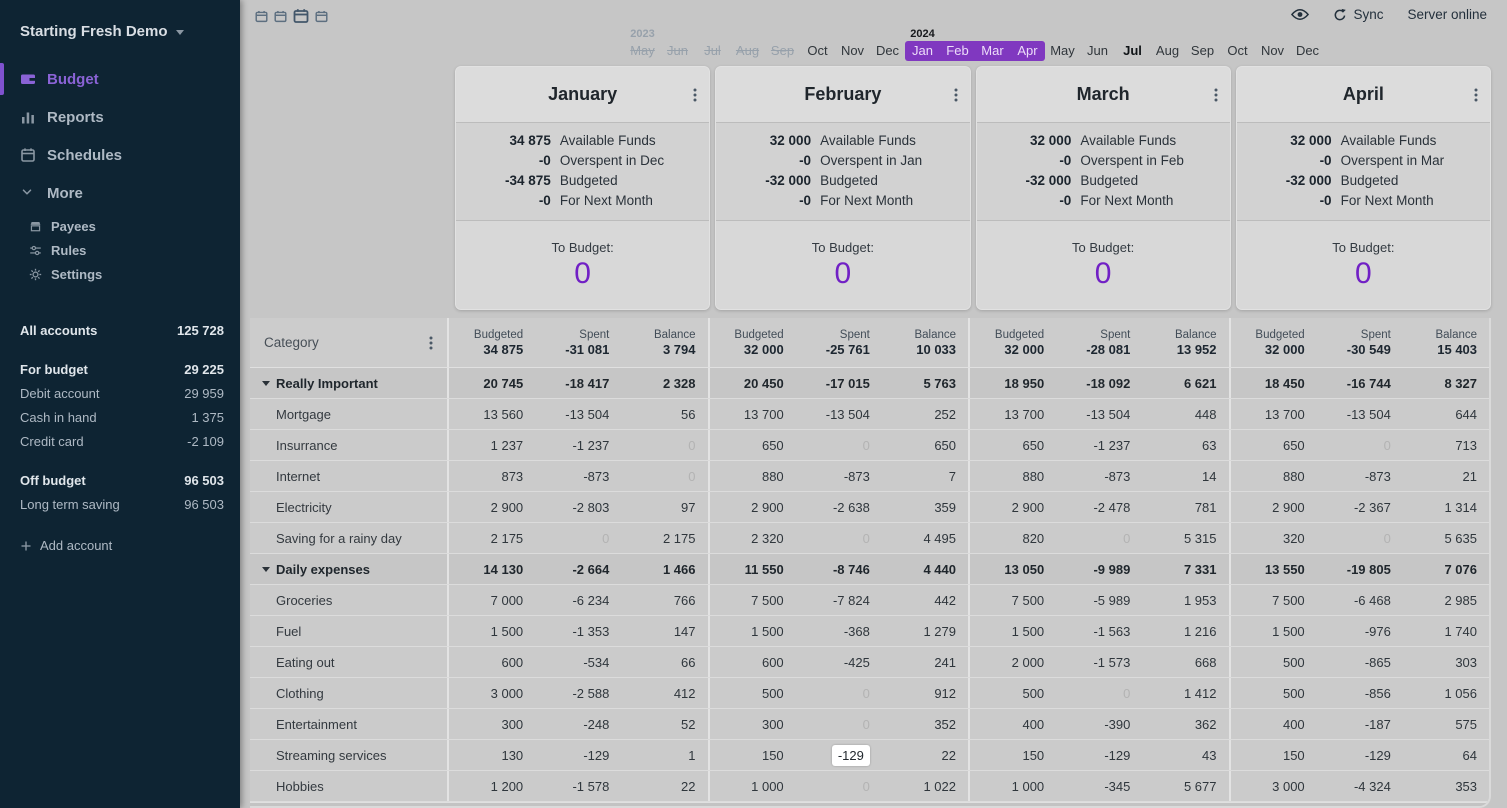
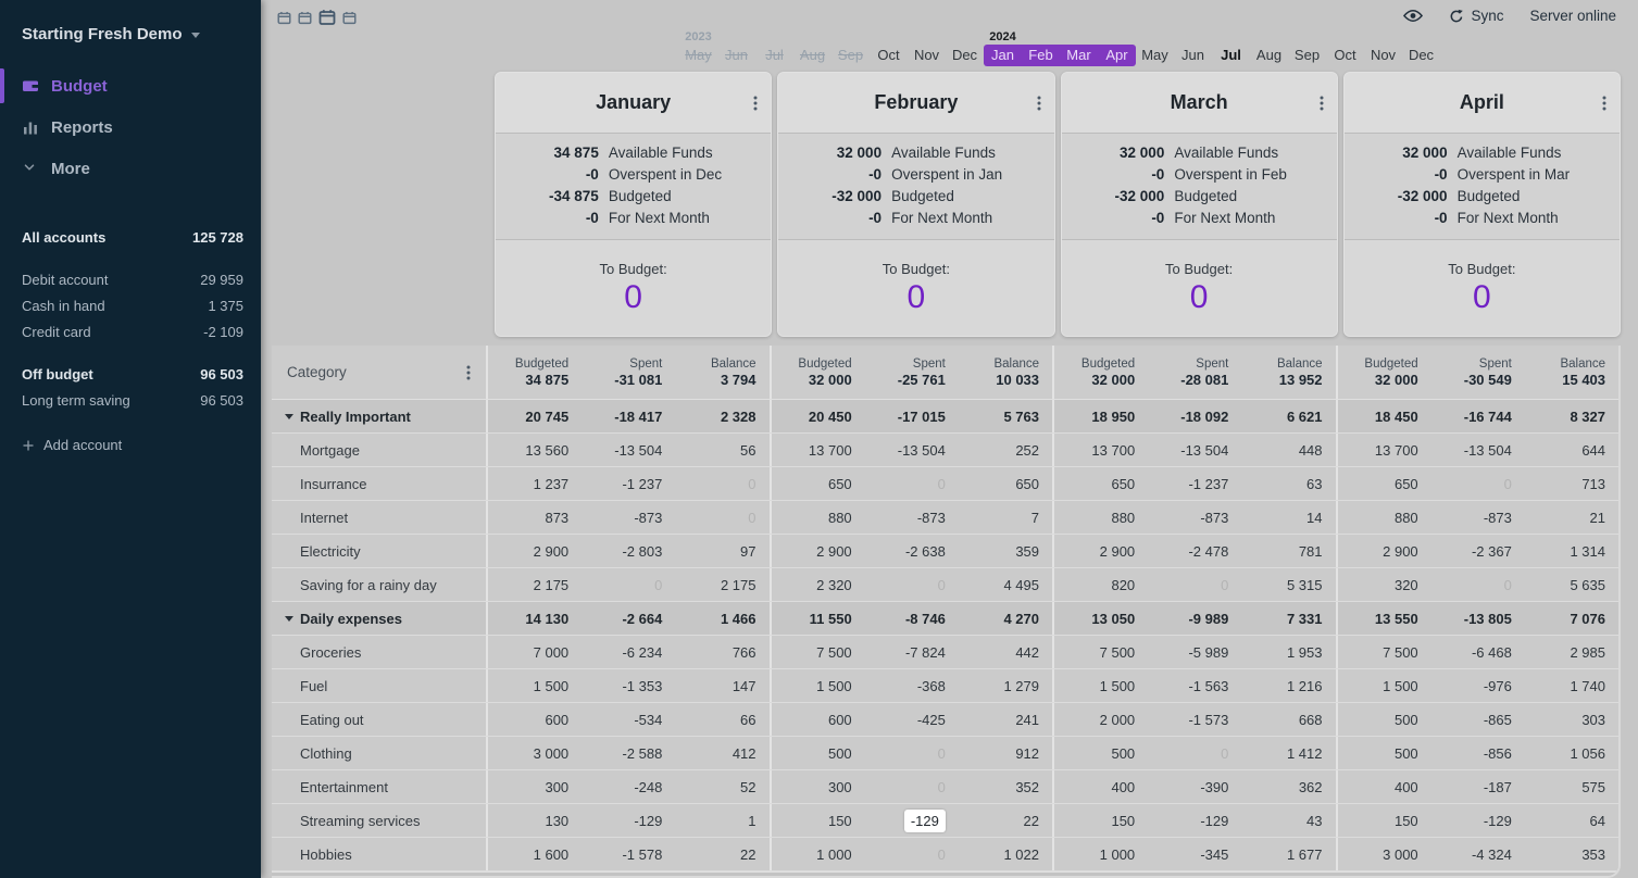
  Starting Fresh Demo
  Budget
  Reports
- Schedules
  More
- Payees
- Rules
- Settings
  All accounts
  125 728
- For budget
- 29 225
  Debit account
  29 959
  Cash in hand
  1 375
  Credit card
  -2 109
  Off budget
  96 503
  Long term saving
  96 503
  Add account
  Sync
  Server online
  May
  2023
  Jun
  Jul
  Aug
  Sep
  Oct
  Nov
  Dec
  Jan
  2024
  Feb
  Mar
  Apr
  May
  Jun
  Jul
  Aug
  Sep
  Oct
  Nov
  Dec
  January
  34 875
  Available Funds
  -0
  Overspent in Dec
  -34 875
  Budgeted
  -0
  For Next Month
  To Budget:
  0
  February
  32 000
  Available Funds
  -0
  Overspent in Jan
  -32 000
  Budgeted
  -0
  For Next Month
  To Budget:
  0
  March
  32 000
  Available Funds
  -0
  Overspent in Feb
  -32 000
  Budgeted
  -0
  For Next Month
  To Budget:
  0
  April
  32 000
  Available Funds
  -0
  Overspent in Mar
  -32 000
  Budgeted
  -0
  For Next Month
  To Budget:
  0
  Category
  Budgeted
  34 875
  Spent
  -31 081
  Balance
  3 794
  Budgeted
  32 000
  Spent
  -25 761
  Balance
  10 033
  Budgeted
  32 000
  Spent
  -28 081
  Balance
  13 952
  Budgeted
  32 000
  Spent
  -30 549
  Balance
  15 403
  Really Important
  20 745
  -18 417
  2 328
  20 450
  -17 015
  5 763
  18 950
  -18 092
  6 621
  18 450
  -16 744
  8 327
  Mortgage
  13 560
  -13 504
  56
  13 700
  -13 504
  252
  13 700
  -13 504
  448
  13 700
  -13 504
  644
  Insurrance
  1 237
  -1 237
  0
  650
  0
  650
  650
  -1 237
  63
  650
  0
  713
  Internet
  873
  -873
  0
  880
  -873
  7
  880
  -873
  14
  880
  -873
  21
  Electricity
  2 900
  -2 803
  97
  2 900
  -2 638
  359
  2 900
  -2 478
  781
  2 900
  -2 367
  1 314
  Saving for a rainy day
  2 175
  0
  2 175
  2 320
  0
  4 495
  820
  0
  5 315
  320
  0
  5 635
  Daily expenses
  14 130
  -2 664
  1 466
  11 550
  -8 746
- 4 440
+ 4 270
  13 050
  -9 989
  7 331
  13 550
- -19 805
+ -13 805
  7 076
  Groceries
  7 000
  -6 234
  766
  7 500
  -7 824
  442
  7 500
  -5 989
  1 953
  7 500
  -6 468
  2 985
  Fuel
  1 500
  -1 353
  147
  1 500
  -368
  1 279
  1 500
  -1 563
  1 216
  1 500
  -976
  1 740
  Eating out
  600
  -534
  66
  600
  -425
  241
  2 000
  -1 573
  668
  500
  -865
  303
  Clothing
  3 000
  -2 588
  412
  500
  0
  912
  500
  0
  1 412
  500
  -856
  1 056
  Entertainment
  300
  -248
  52
  300
  0
  352
  400
  -390
  362
  400
  -187
  575
  Streaming services
  130
  -129
  1
  150
  -129
  22
  150
  -129
  43
  150
  -129
  64
  Hobbies
- 1 200
+ 1 600
  -1 578
  22
  1 000
  0
  1 022
  1 000
  -345
- 5 677
+ 1 677
  3 000
  -4 324
  353
